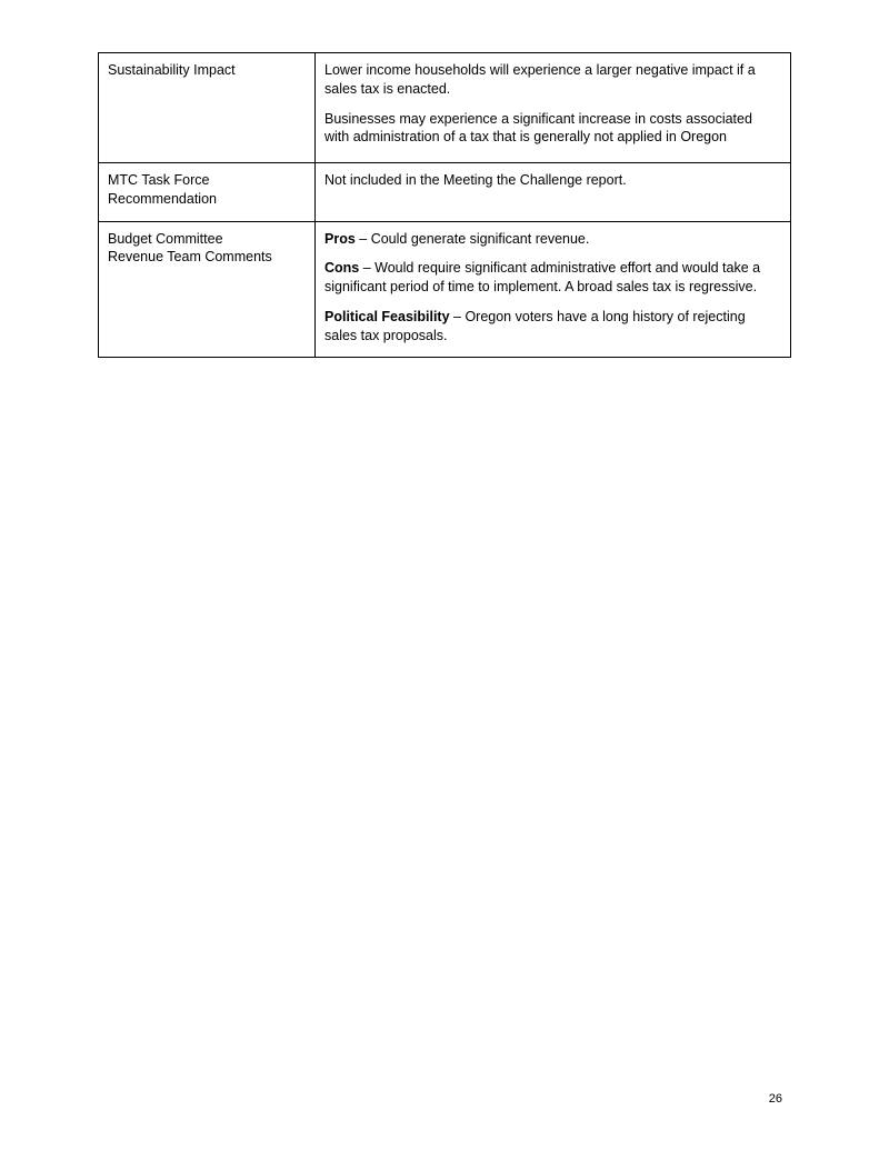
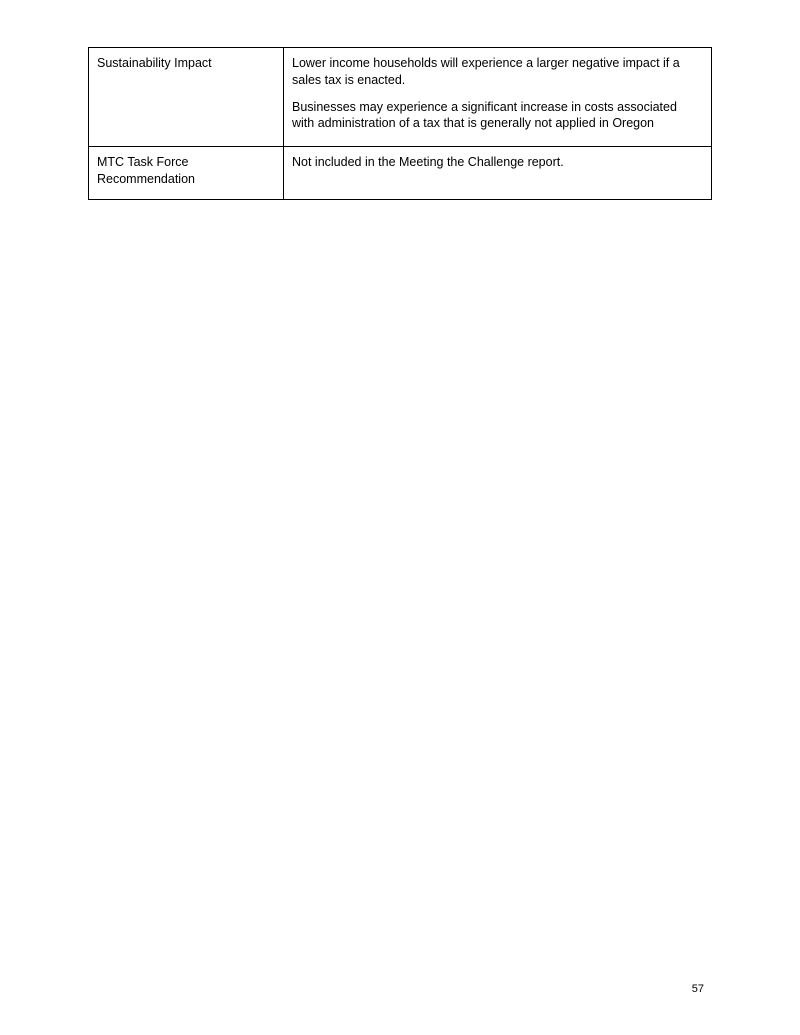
  Sustainability Impact	Lower income households will experience a larger negative impact if a sales tax is enacted. Businesses may experience a significant increase in costs associated with administration of a tax that is generally not applied in Oregon
  MTC Task Force Recommendation	Not included in the Meeting the Challenge report.
- Budget Committee Revenue Team Comments	Pros – Could generate significant revenue. Cons – Would require significant administrative effort and would take a significant period of time to implement. A broad sales tax is regressive. Political Feasibility – Oregon voters have a long history of rejecting sales tax proposals.
- 26
+ 57
